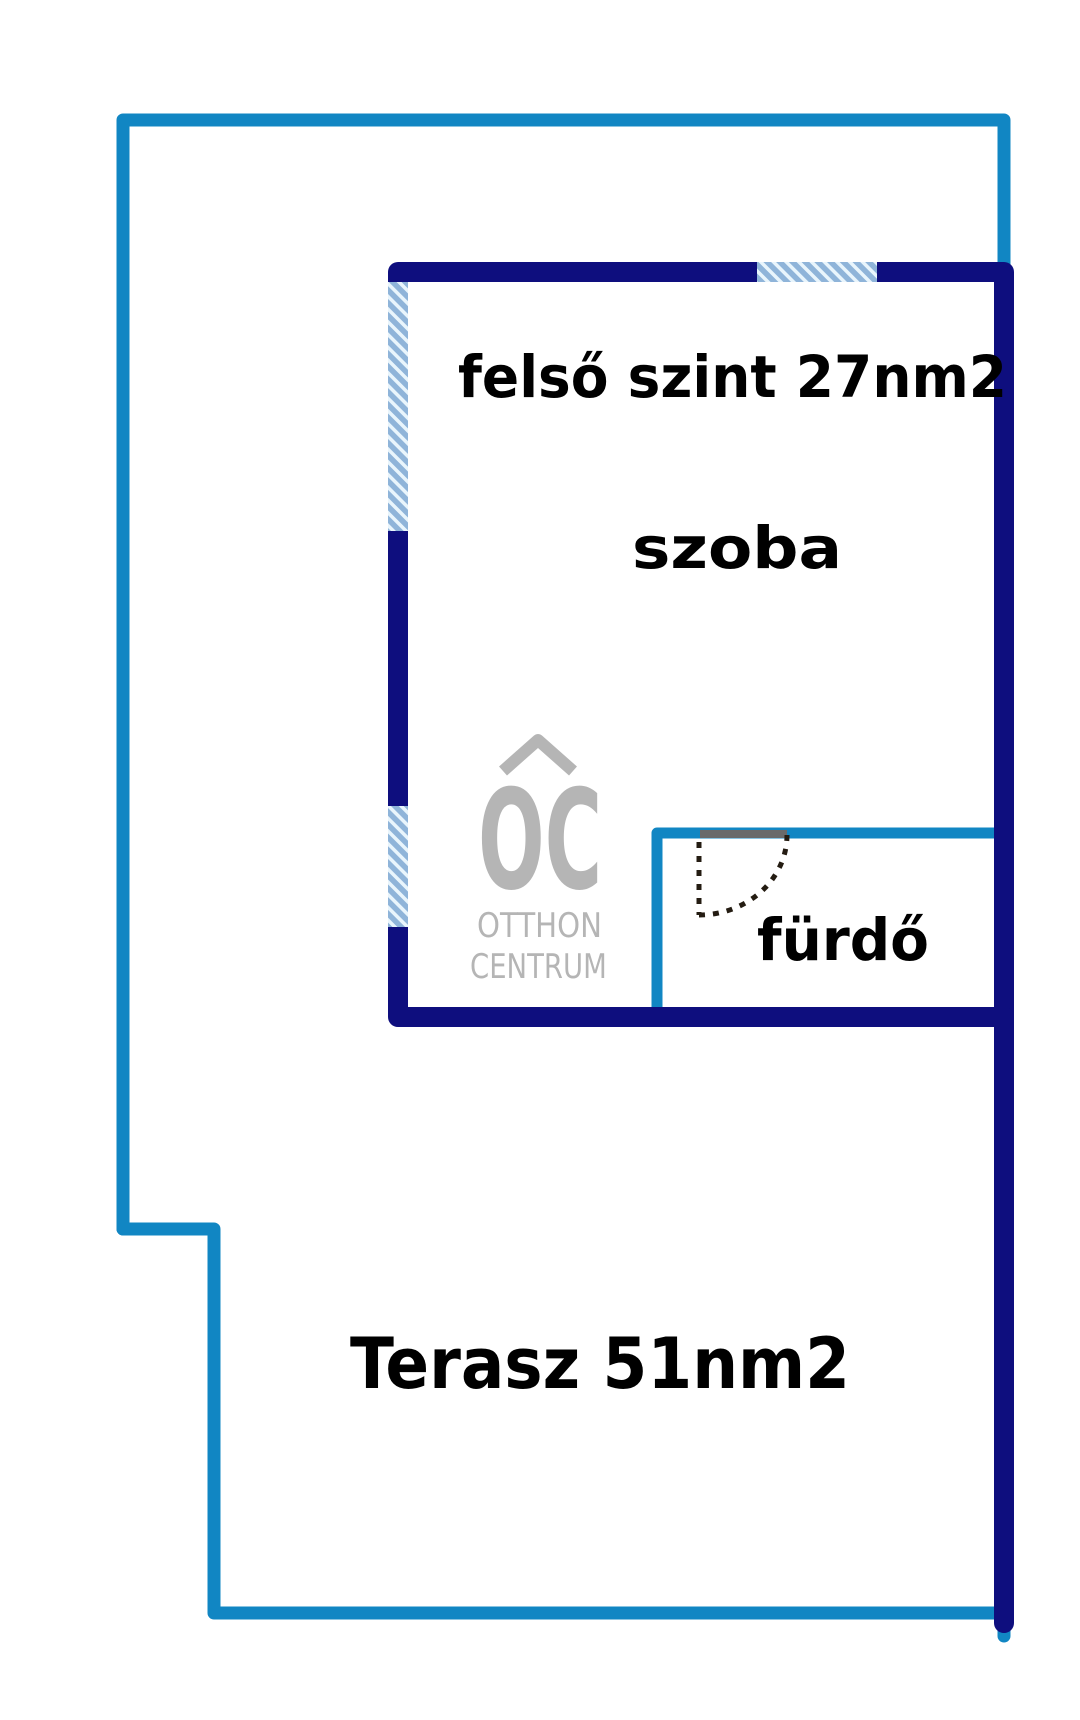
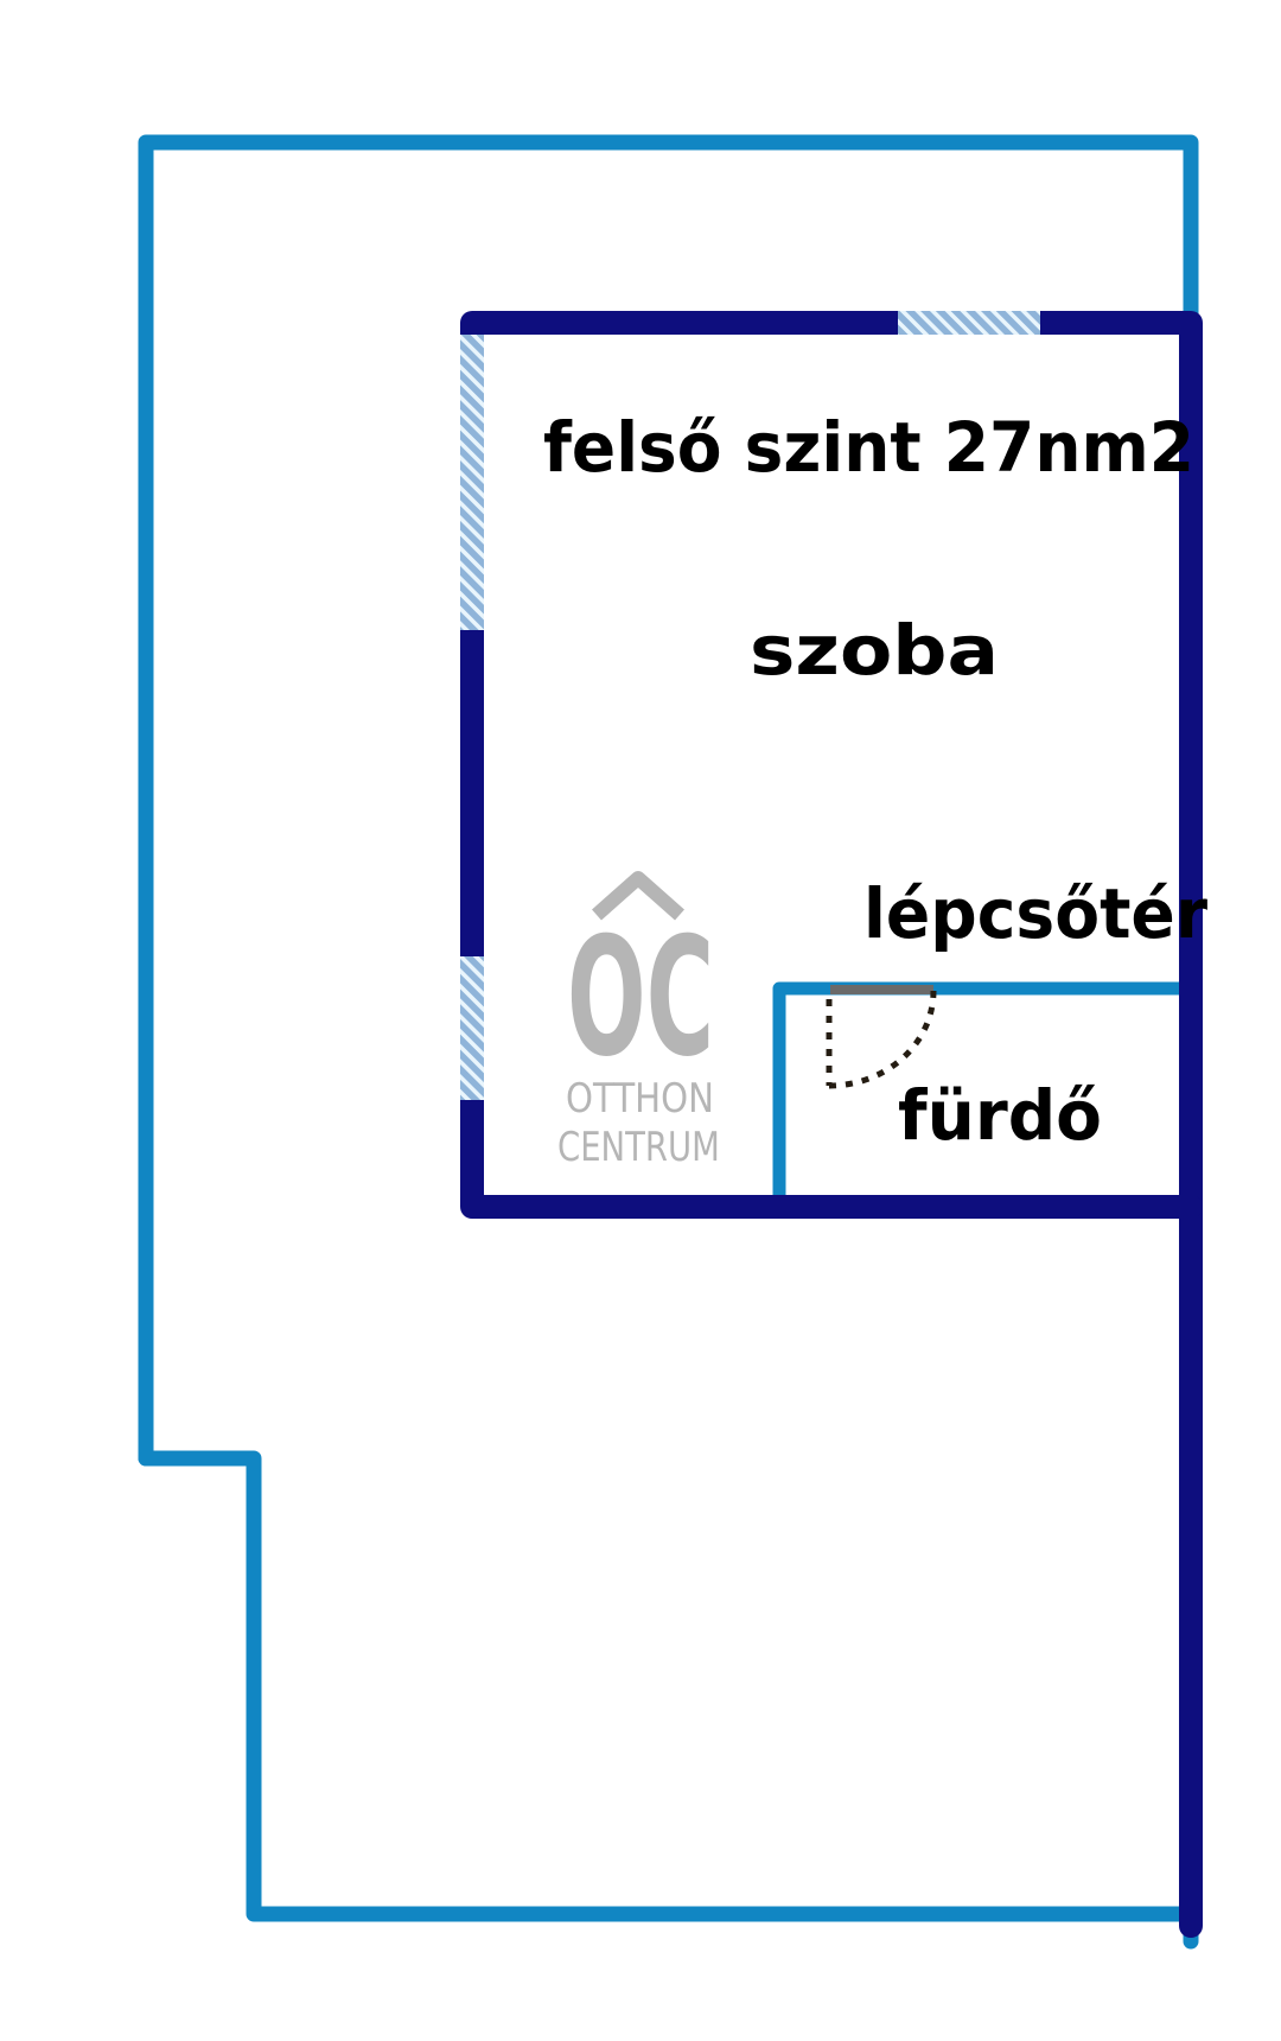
  OC
  OTTHON
  CENTRUM
  felső szint 27nm2
  szoba
+ lépcsőtér
  fürdő
- Terasz 51nm2
